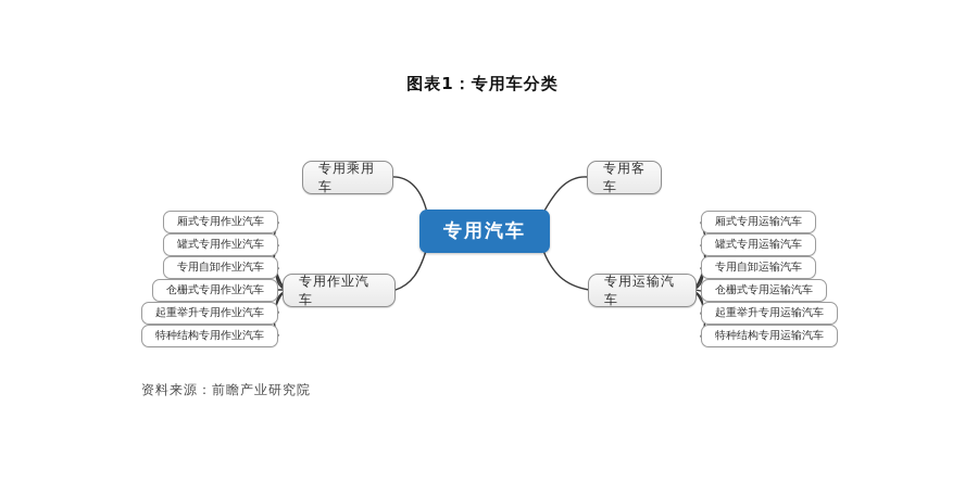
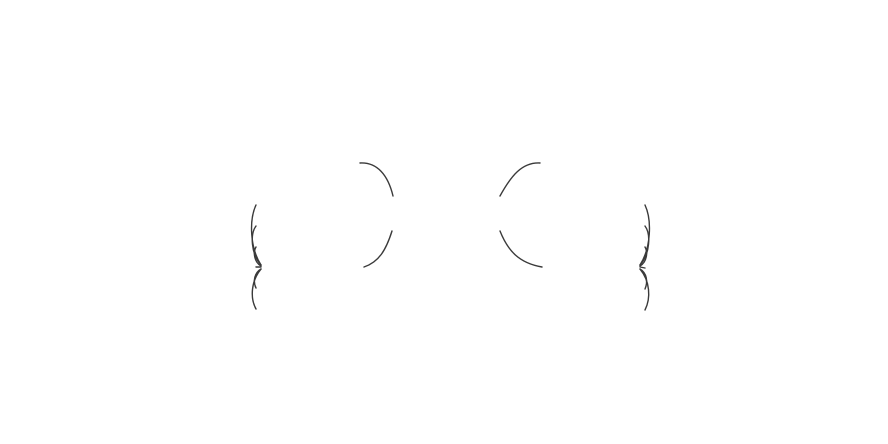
- 图表1：专用车分类
- 专用汽车
- 专用乘用车
- 专用客车
- 专用作业汽车
- 专用运输汽车
- 厢式专用作业汽车
- 罐式专用作业汽车
- 专用自卸作业汽车
- 仓栅式专用作业汽车
- 起重举升专用作业汽车
- 特种结构专用作业汽车
- 厢式专用运输汽车
- 罐式专用运输汽车
- 专用自卸运输汽车
- 仓栅式专用运输汽车
- 起重举升专用运输汽车
- 特种结构专用运输汽车
- 资料来源：前瞻产业研究院
